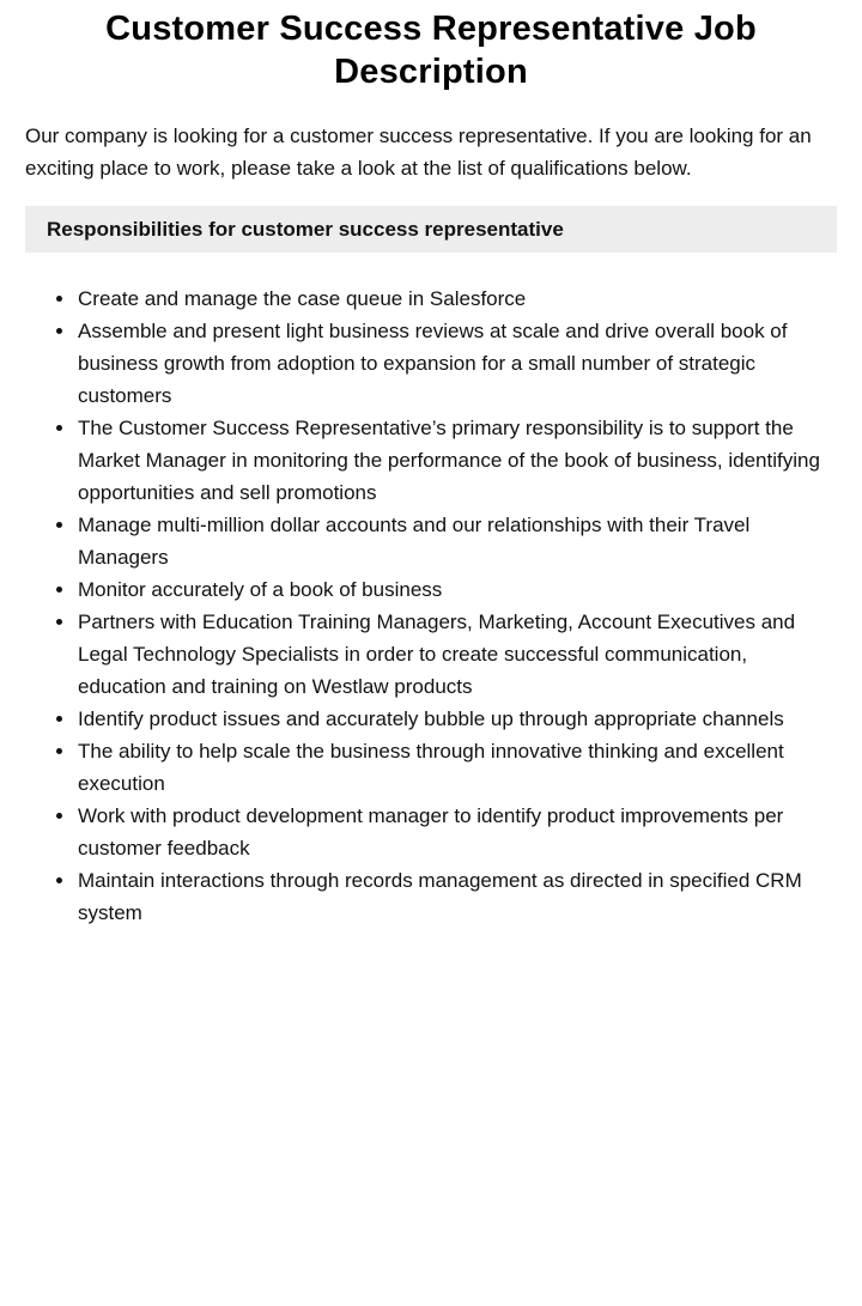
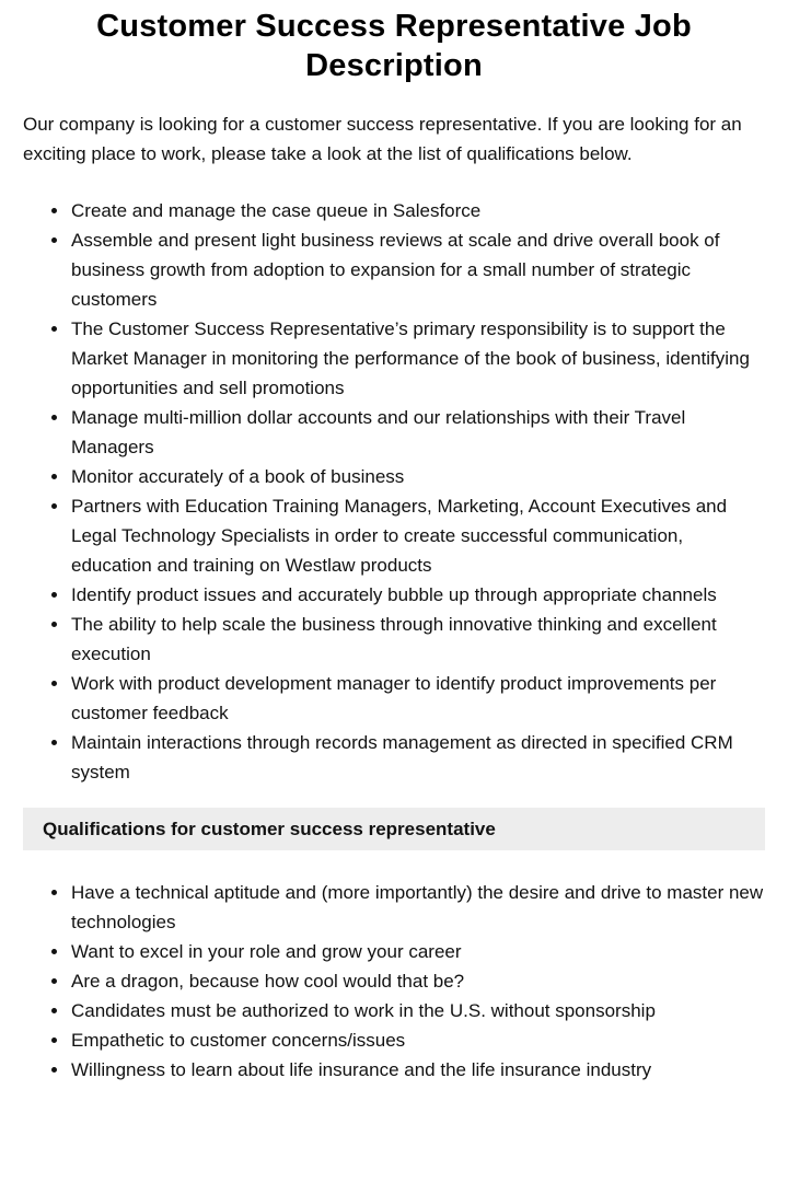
  Customer Success Representative Job Description
  Our company is looking for a customer success representative. If you are looking for an exciting place to work, please take a look at the list of qualifications below.
- Responsibilities for customer success representative
  Create and manage the case queue in Salesforce
  Assemble and present light business reviews at scale and drive overall book of business growth from adoption to expansion for a small number of strategic customers
  The Customer Success Representative’s primary responsibility is to support the Market Manager in monitoring the performance of the book of business, identifying opportunities and sell promotions
  Manage multi-million dollar accounts and our relationships with their Travel Managers
  Monitor accurately of a book of business
  Partners with Education Training Managers, Marketing, Account Executives and Legal Technology Specialists in order to create successful communication, education and training on Westlaw products
  Identify product issues and accurately bubble up through appropriate channels
  The ability to help scale the business through innovative thinking and excellent execution
  Work with product development manager to identify product improvements per customer feedback
  Maintain interactions through records management as directed in specified CRM system
+ Qualifications for customer success representative
+ Have a technical aptitude and (more importantly) the desire and drive to master new technologies
+ Want to excel in your role and grow your career
+ Are a dragon, because how cool would that be?
+ Candidates must be authorized to work in the U.S. without sponsorship
+ Empathetic to customer concerns/issues
+ Willingness to learn about life insurance and the life insurance industry
